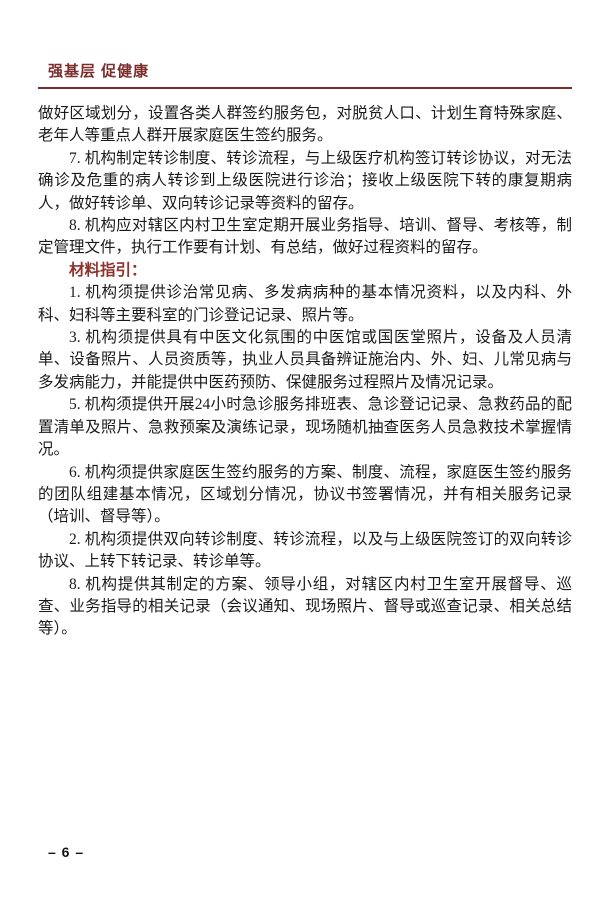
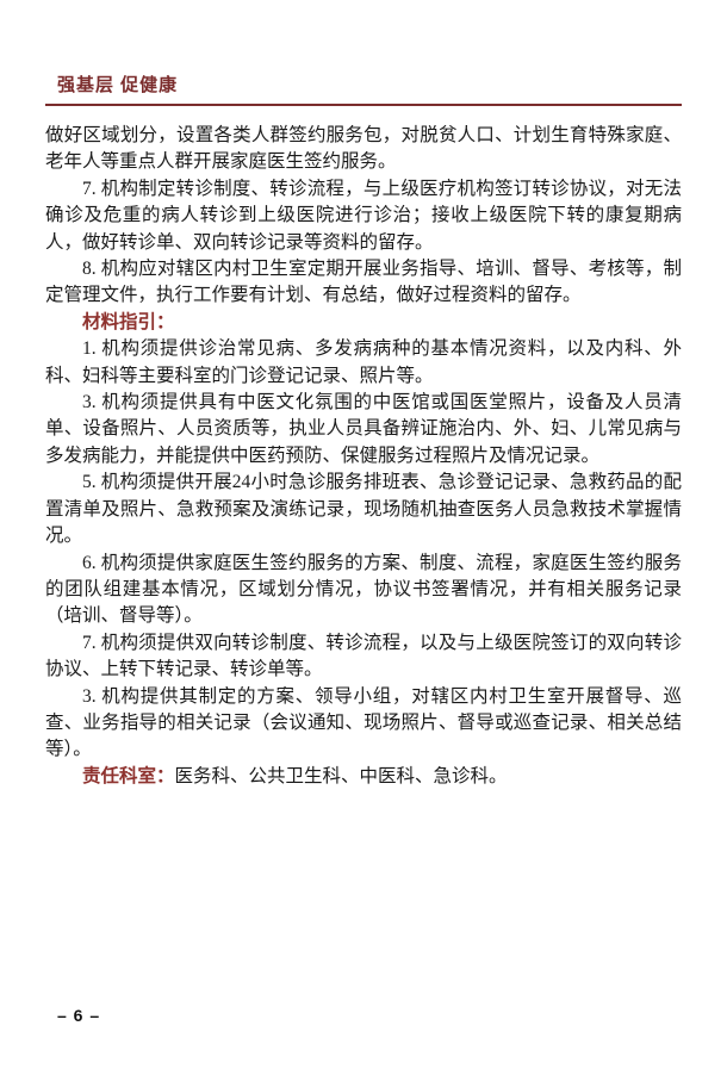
  强基层 促健康
  做好区域划分，设置各类人群签约服务包，对脱贫人口、计划生育特殊家庭、老年人等重点人群开展家庭医生签约服务。
  7. 机构制定转诊制度、转诊流程，与上级医疗机构签订转诊协议，对无法确诊及危重的病人转诊到上级医院进行诊治；接收上级医院下转的康复期病人，做好转诊单、双向转诊记录等资料的留存。
  8. 机构应对辖区内村卫生室定期开展业务指导、培训、督导、考核等，制定管理文件，执行工作要有计划、有总结，做好过程资料的留存。
  材料指引：
  1. 机构须提供诊治常见病、多发病病种的基本情况资料，以及内科、外科、妇科等主要科室的门诊登记记录、照片等。
  3. 机构须提供具有中医文化氛围的中医馆或国医堂照片，设备及人员清单、设备照片、人员资质等，执业人员具备辨证施治内、外、妇、儿常见病与多发病能力，并能提供中医药预防、保健服务过程照片及情况记录。
  5. 机构须提供开展24小时急诊服务排班表、急诊登记记录、急救药品的配置清单及照片、急救预案及演练记录，现场随机抽查医务人员急救技术掌握情况。
  6. 机构须提供家庭医生签约服务的方案、制度、流程，家庭医生签约服务的团队组建基本情况，区域划分情况，协议书签署情况，并有相关服务记录（培训、督导等）。
- 2. 机构须提供双向转诊制度、转诊流程，以及与上级医院签订的双向转诊协议、上转下转记录、转诊单等。
+ 7. 机构须提供双向转诊制度、转诊流程，以及与上级医院签订的双向转诊协议、上转下转记录、转诊单等。
- 8. 机构提供其制定的方案、领导小组，对辖区内村卫生室开展督导、巡查、业务指导的相关记录（会议通知、现场照片、督导或巡查记录、相关总结等）。
+ 3. 机构提供其制定的方案、领导小组，对辖区内村卫生室开展督导、巡查、业务指导的相关记录（会议通知、现场照片、督导或巡查记录、相关总结等）。
+ 责任科室：医务科、公共卫生科、中医科、急诊科。
  – 6 –
